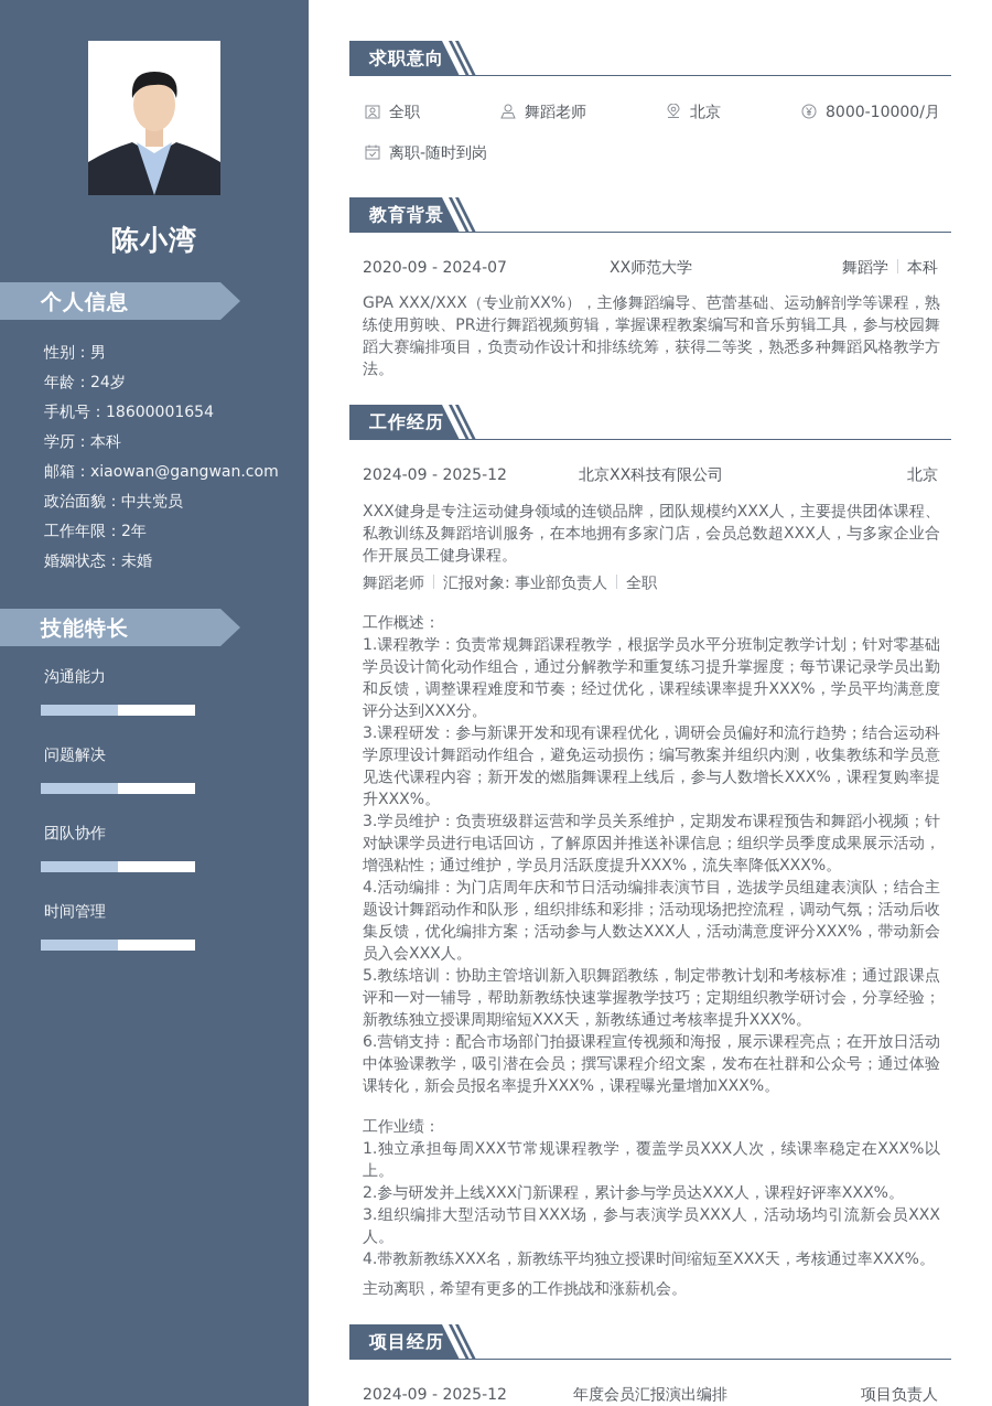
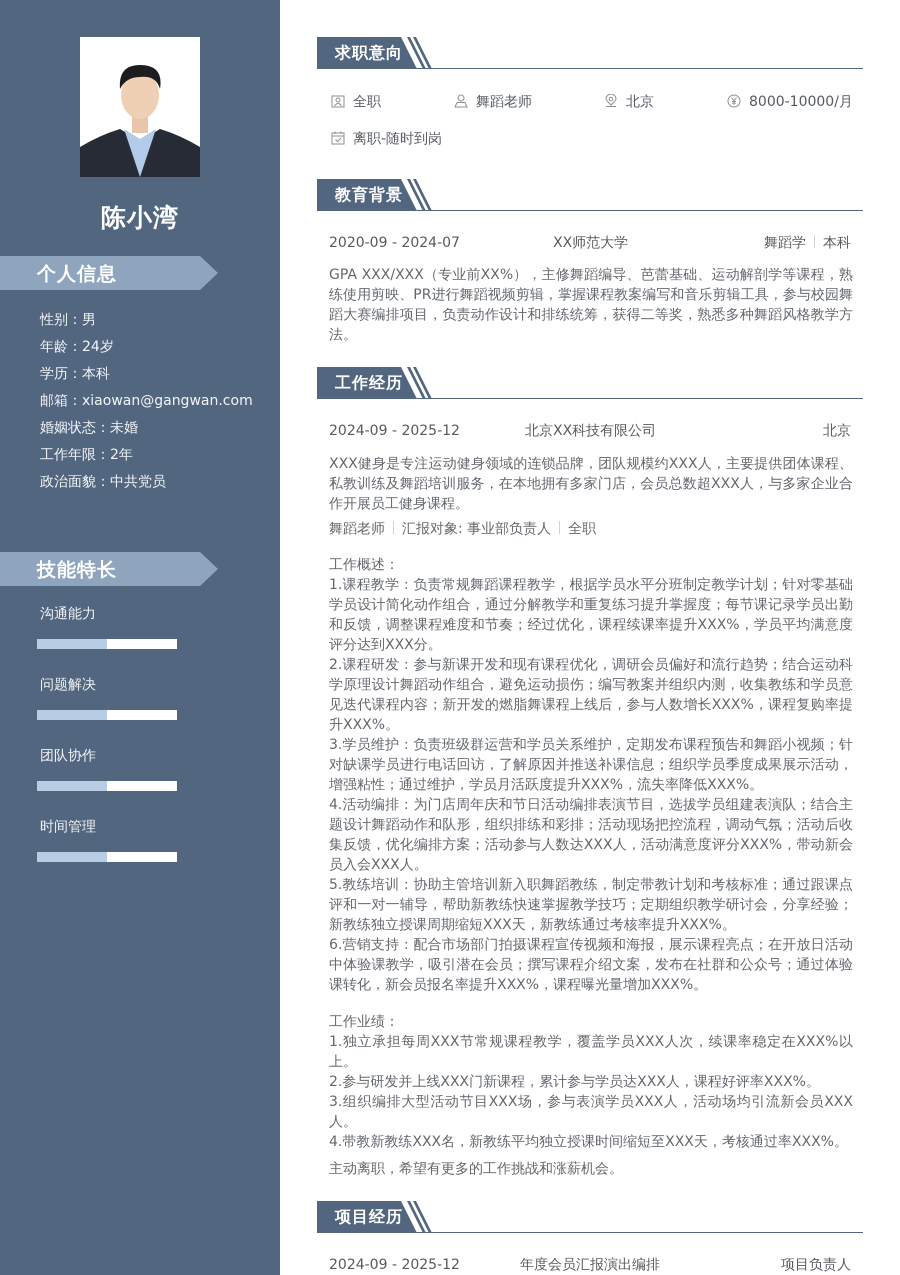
  陈小湾
  个人信息
  性别：男
  年龄：24岁
- 手机号：18600001654
  学历：本科
  邮箱：xiaowan@gangwan.com
- 政治面貌：中共党员
+ 婚姻状态：未婚
  工作年限：2年
- 婚姻状态：未婚
+ 政治面貌：中共党员
  技能特长
  沟通能力
  问题解决
  团队协作
  时间管理
  求职意向
  全职
  舞蹈老师
  北京
  8000-10000/月
  离职-随时到岗
  教育背景
  2020-09 - 2024-07
  XX师范大学
  舞蹈学 本科
  GPA XXX/XXX（专业前XX%），主修舞蹈编导、芭蕾基础、运动解剖学等课程，熟练使用剪映、PR进行舞蹈视频剪辑，掌握课程教案编写和音乐剪辑工具，参与校园舞蹈大赛编排项目，负责动作设计和排练统筹，获得二等奖，熟悉多种舞蹈风格教学方法。
  工作经历
  2024-09 - 2025-12
  北京XX科技有限公司
  北京
  XXX健身是专注运动健身领域的连锁品牌，团队规模约XXX人，主要提供团体课程、私教训练及舞蹈培训服务，在本地拥有多家门店，会员总数超XXX人，与多家企业合作开展员工健身课程。
  舞蹈老师 汇报对象: 事业部负责人 全职
  工作概述：
  1.课程教学：负责常规舞蹈课程教学，根据学员水平分班制定教学计划；针对零基础学员设计简化动作组合，通过分解教学和重复练习提升掌握度；每节课记录学员出勤和反馈，调整课程难度和节奏；经过优化，课程续课率提升XXX%，学员平均满意度评分达到XXX分。
- 3.课程研发：参与新课开发和现有课程优化，调研会员偏好和流行趋势；结合运动科学原理设计舞蹈动作组合，避免运动损伤；编写教案并组织内测，收集教练和学员意见迭代课程内容；新开发的燃脂舞课程上线后，参与人数增长XXX%，课程复购率提升XXX%。
+ 2.课程研发：参与新课开发和现有课程优化，调研会员偏好和流行趋势；结合运动科学原理设计舞蹈动作组合，避免运动损伤；编写教案并组织内测，收集教练和学员意见迭代课程内容；新开发的燃脂舞课程上线后，参与人数增长XXX%，课程复购率提升XXX%。
  3.学员维护：负责班级群运营和学员关系维护，定期发布课程预告和舞蹈小视频；针对缺课学员进行电话回访，了解原因并推送补课信息；组织学员季度成果展示活动，增强粘性；通过维护，学员月活跃度提升XXX%，流失率降低XXX%。
  4.活动编排：为门店周年庆和节日活动编排表演节目，选拔学员组建表演队；结合主题设计舞蹈动作和队形，组织排练和彩排；活动现场把控流程，调动气氛；活动后收集反馈，优化编排方案；活动参与人数达XXX人，活动满意度评分XXX%，带动新会员入会XXX人。
  5.教练培训：协助主管培训新入职舞蹈教练，制定带教计划和考核标准；通过跟课点评和一对一辅导，帮助新教练快速掌握教学技巧；定期组织教学研讨会，分享经验；新教练独立授课周期缩短XXX天，新教练通过考核率提升XXX%。
  6.营销支持：配合市场部门拍摄课程宣传视频和海报，展示课程亮点；在开放日活动中体验课教学，吸引潜在会员；撰写课程介绍文案，发布在社群和公众号；通过体验课转化，新会员报名率提升XXX%，课程曝光量增加XXX%。
  工作业绩：
  1.独立承担每周XXX节常规课程教学，覆盖学员XXX人次，续课率稳定在XXX%以上。
  2.参与研发并上线XXX门新课程，累计参与学员达XXX人，课程好评率XXX%。
  3.组织编排大型活动节目XXX场，参与表演学员XXX人，活动场均引流新会员XXX人。
  4.带教新教练XXX名，新教练平均独立授课时间缩短至XXX天，考核通过率XXX%。
  主动离职，希望有更多的工作挑战和涨薪机会。
  项目经历
  2024-09 - 2025-12
  年度会员汇报演出编排
  项目负责人
